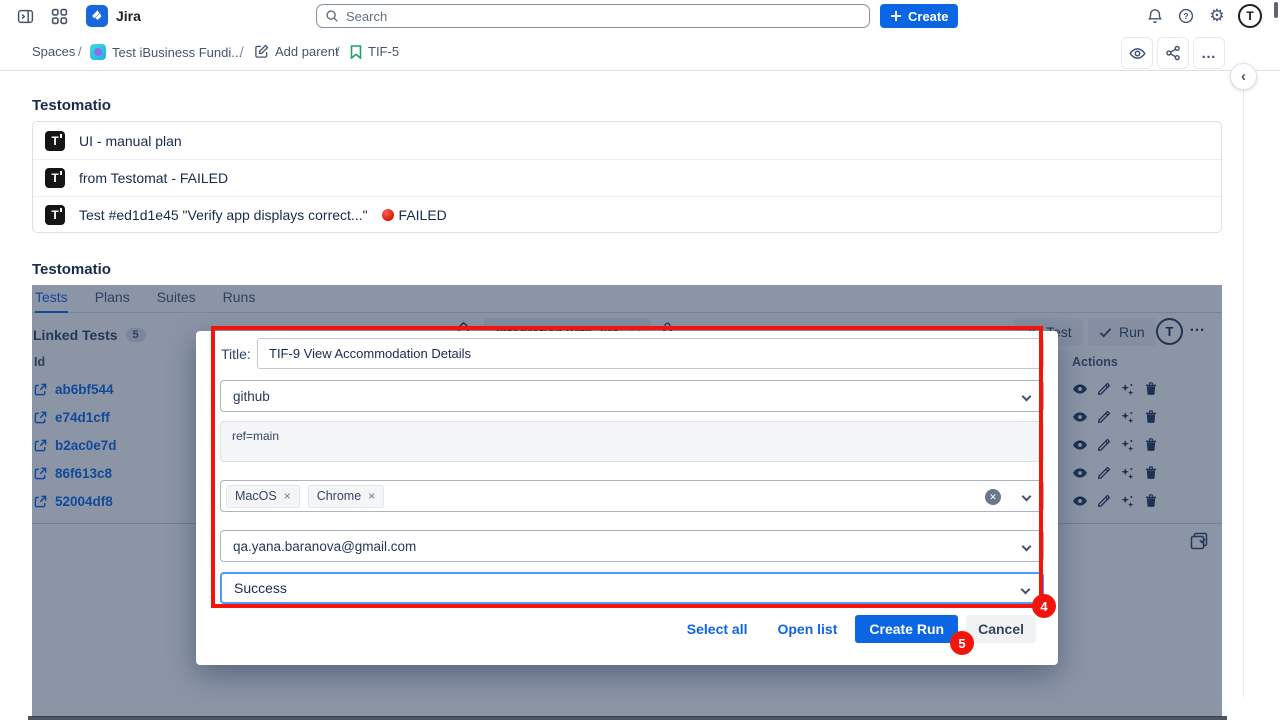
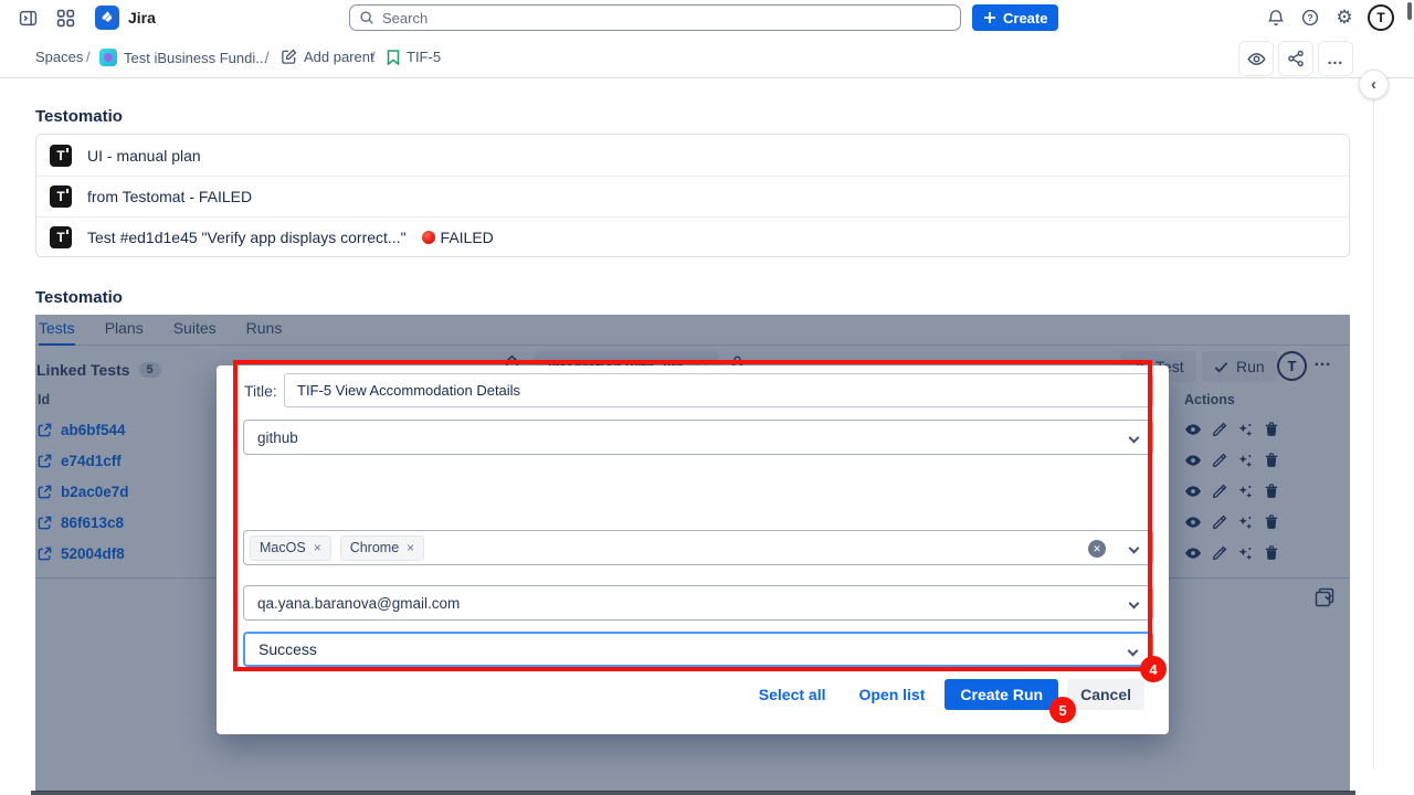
  Jira
  Search
  Create
  ?
  ⚙
  T
  Spaces
  /
  Test iBusiness Fundi...
  /
  Add parent
  /
  TIF-5
  …
  ‹
  Testomatio
  T
  UI - manual plan
  T
  from Testomat - FAILED
  T
  Test #ed1d1e45 "Verify app displays correct..."
  FAILED
  Testomatio
  Tests
  Plans
  Suites
  Runs
  Linked Tests
  5
  Run
  T
  …
  Id
  Actions
  ab6bf544
  e74d1cff
  b2ac0e7d
  86f613c8
  52004df8
  Title:
- TIF-9 View Accommodation Details
+ TIF-5 View Accommodation Details
  github
- ref=main
  MacOS
  ×
  Chrome
  ×
  ✕
  qa.yana.baranova@gmail.com
  Success
  Select all
  Open list
  Create Run
  Cancel
  4
  5
